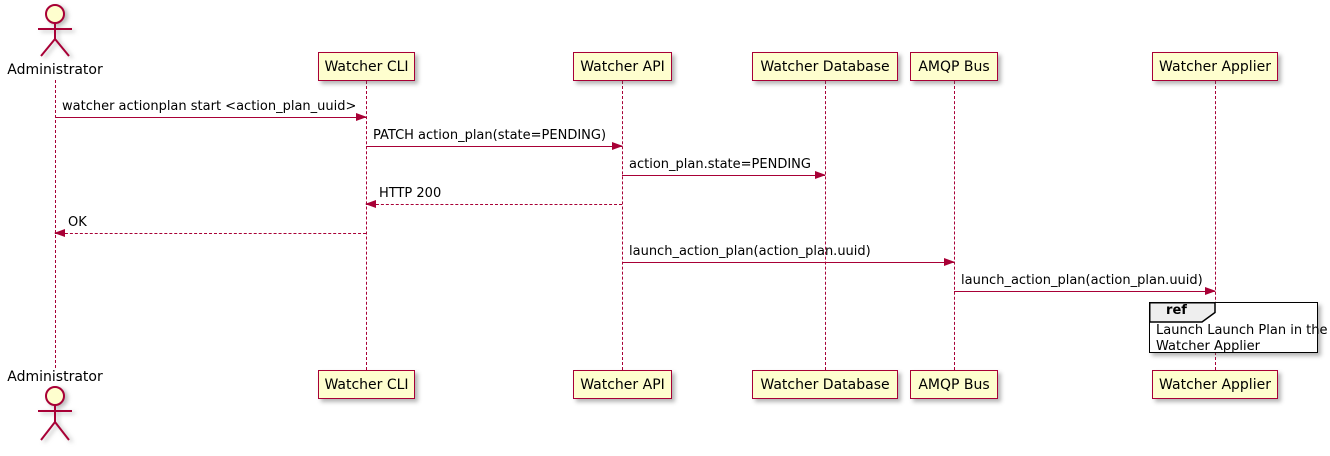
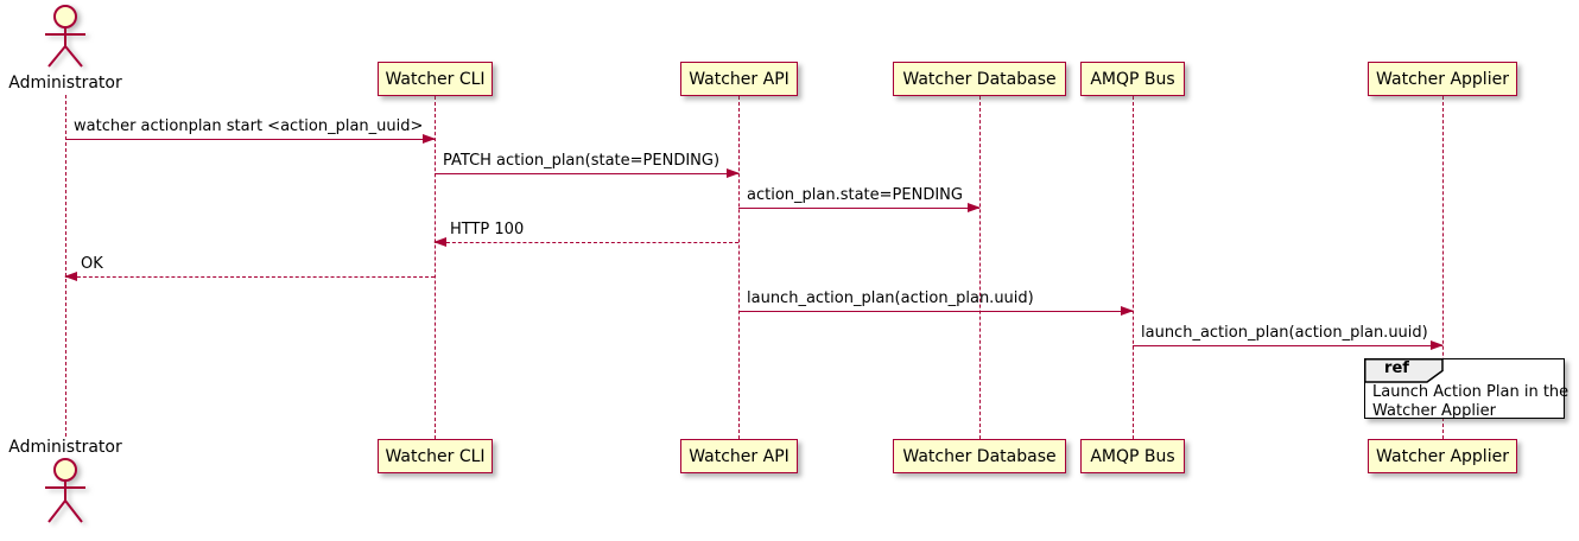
  Administrator
  Watcher CLI
  Watcher API
  Watcher Database
  AMQP Bus
  Watcher Applier
  watcher actionplan start <action_plan_uuid>
  PATCH action_plan(state=PENDING)
  action_plan.state=PENDING
- HTTP 200
+ HTTP 100
  OK
  launch_action_plan(action_plan.uuid)
  launch_action_plan(action_plan.uuid)
  ref
- Launch Launch Plan in the
+ Launch Action Plan in the
  Watcher Applier
  Watcher CLI
  Watcher API
  Watcher Database
  AMQP Bus
  Watcher Applier
  Administrator
